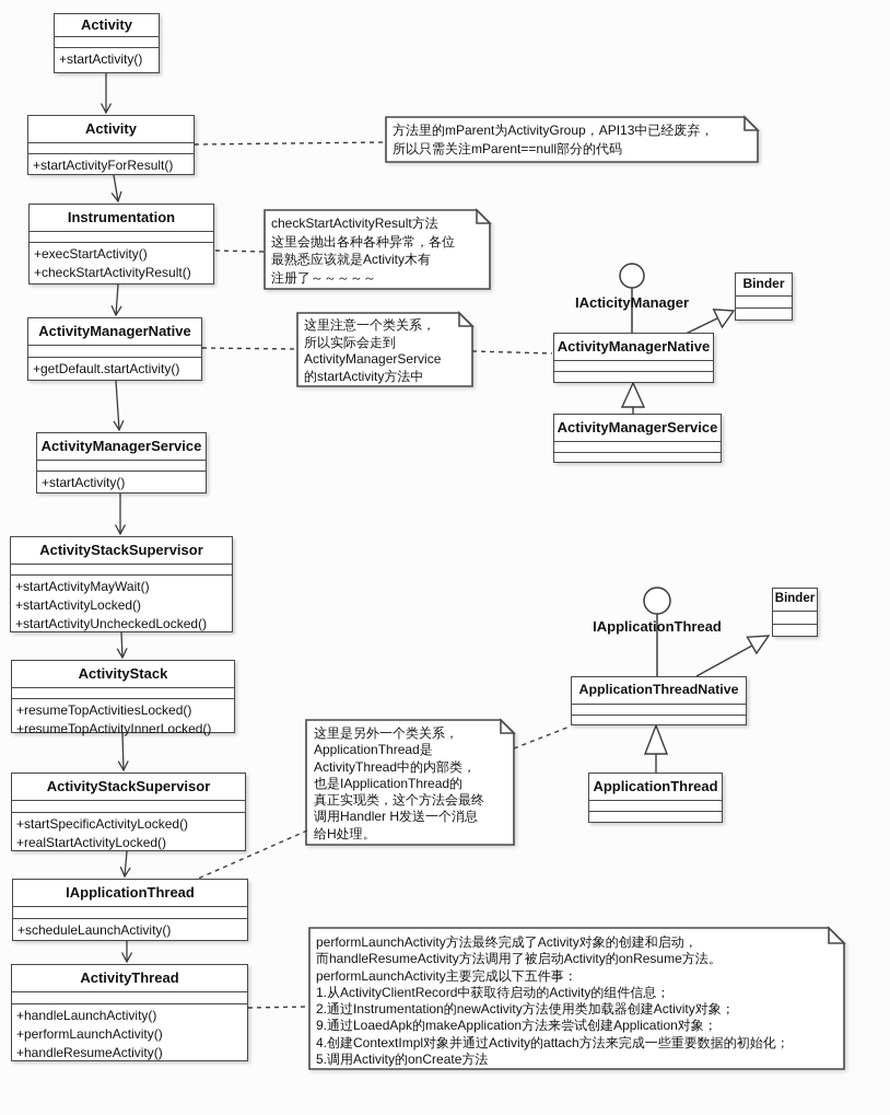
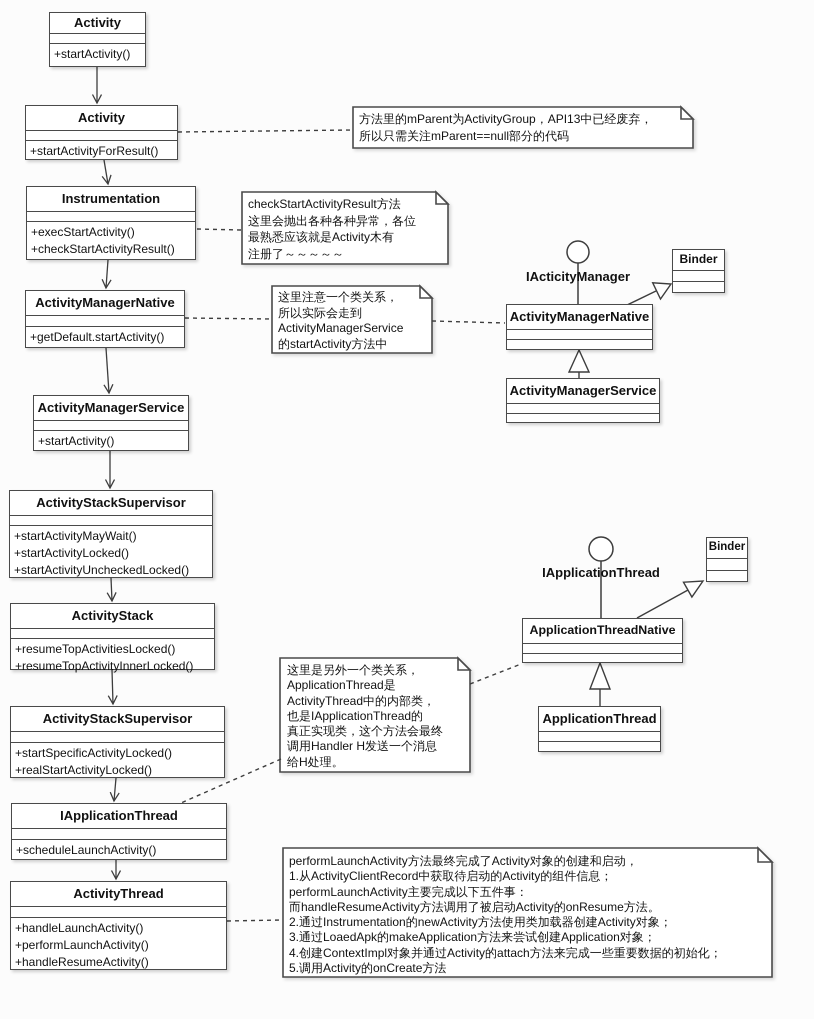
  Activity
  +startActivity()
  Activity
  +startActivityForResult()
  Instrumentation
  +execStartActivity()
  +checkStartActivityResult()
  ActivityManagerNative
  +getDefault.startActivity()
  ActivityManagerService
  +startActivity()
  ActivityStackSupervisor
  +startActivityMayWait()
  +startActivityLocked()
  +startActivityUncheckedLocked()
  ActivityStack
  +resumeTopActivitiesLocked()
  +resumeTopActivityInnerLocked()
  ActivityStackSupervisor
  +startSpecificActivityLocked()
  +realStartActivityLocked()
  IApplicationThread
  +scheduleLaunchActivity()
  ActivityThread
  +handleLaunchActivity()
  +performLaunchActivity()
  +handleResumeActivity()
  IActicityManager
  Binder
  ActivityManagerNative
  ActivityManagerService
  IApplicationThread
  Binder
  ApplicationThreadNative
  ApplicationThread
  方法里的mParent为ActivityGroup，API13中已经废弃，
  所以只需关注mParent==null部分的代码
  checkStartActivityResult方法
  这里会抛出各种各种异常，各位
  最熟悉应该就是Activity木有
  注册了～～～～～
  这里注意一个类关系，
  所以实际会走到
  ActivityManagerService
  的startActivity方法中
  这里是另外一个类关系，
  ApplicationThread是
  ActivityThread中的内部类，
  也是IApplicationThread的
  真正实现类，这个方法会最终
  调用Handler H发送一个消息
  给H处理。
  performLaunchActivity方法最终完成了Activity对象的创建和启动，
- 而handleResumeActivity方法调用了被启动Activity的onResume方法。
+ 1.从ActivityClientRecord中获取待启动的Activity的组件信息；
  performLaunchActivity主要完成以下五件事：
- 1.从ActivityClientRecord中获取待启动的Activity的组件信息；
+ 而handleResumeActivity方法调用了被启动Activity的onResume方法。
  2.通过Instrumentation的newActivity方法使用类加载器创建Activity对象；
- 9.通过LoaedApk的makeApplication方法来尝试创建Application对象；
+ 3.通过LoaedApk的makeApplication方法来尝试创建Application对象；
  4.创建ContextImpl对象并通过Activity的attach方法来完成一些重要数据的初始化；
  5.调用Activity的onCreate方法
